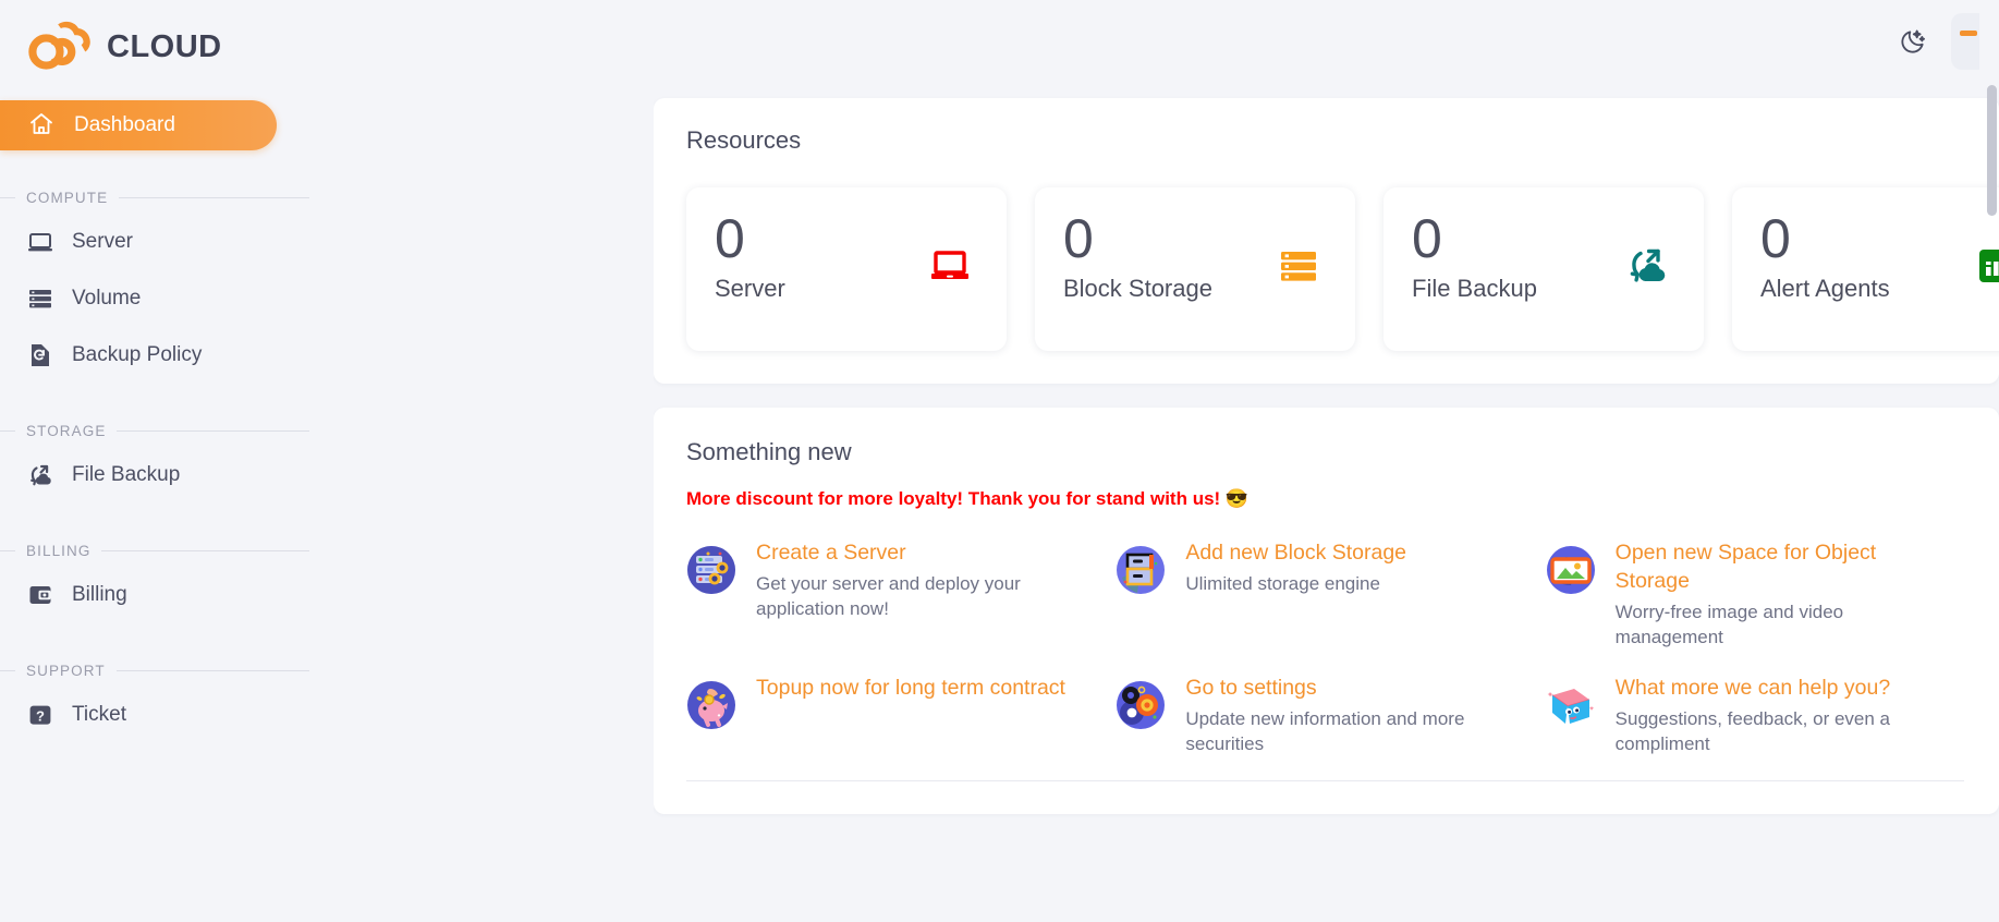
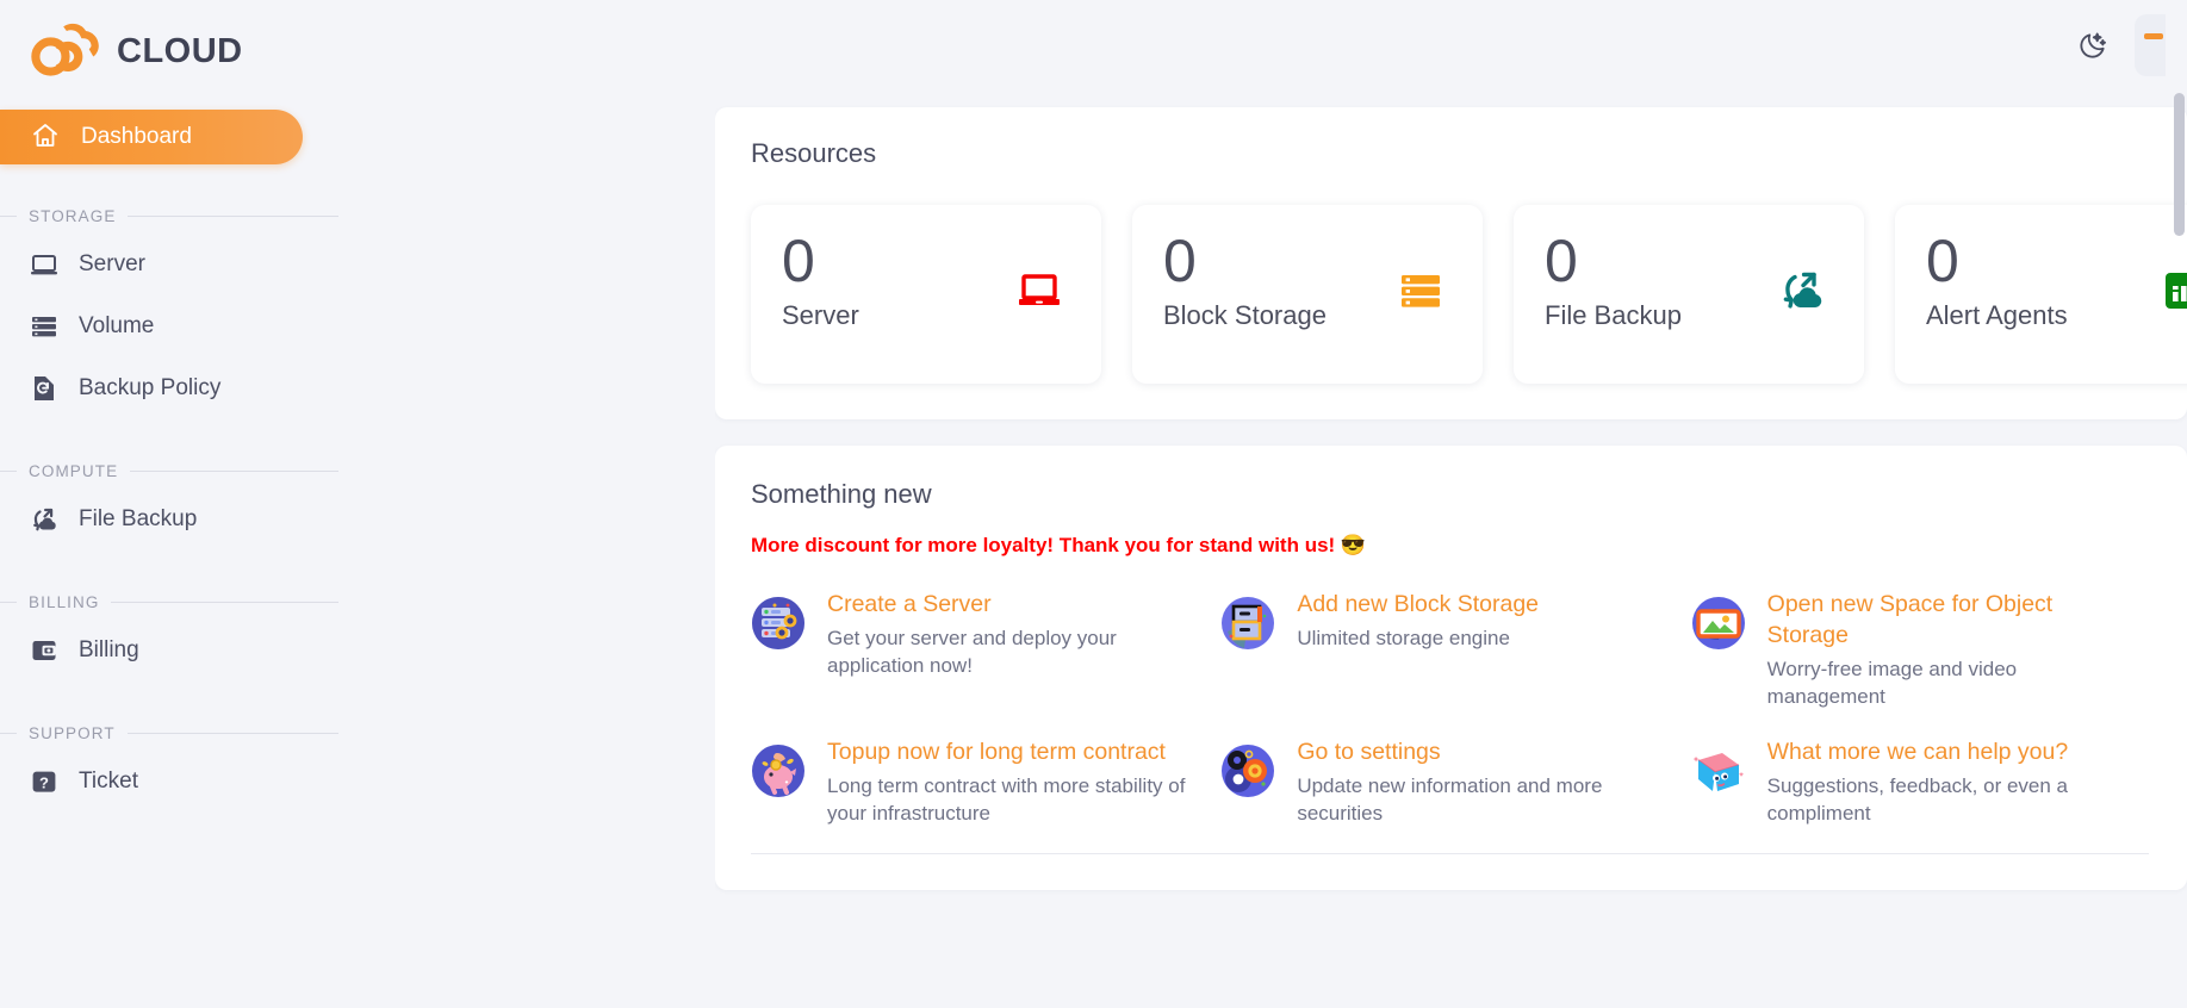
  CLOUD
  Dashboard
- COMPUTE
+ STORAGE
  Server
  Volume
  Backup Policy
- STORAGE
+ COMPUTE
  File Backup
  BILLING
  Billing
  SUPPORT
  ?
  Ticket
  Resources
  0
  Server
  0
  Block Storage
  0
  File Backup
  0
  Alert Agents
  Something new
  More discount for more loyalty! Thank you for stand with us! 😎
  Create a Server
  Get your server and deploy your application now!
  Add new Block Storage
  Ulimited storage engine
  Open new Space for Object Storage
  Worry-free image and video management
  Topup now for long term contract
+ Long term contract with more stability of your infrastructure
  Go to settings
  Update new information and more securities
  What more we can help you?
  Suggestions, feedback, or even a compliment
